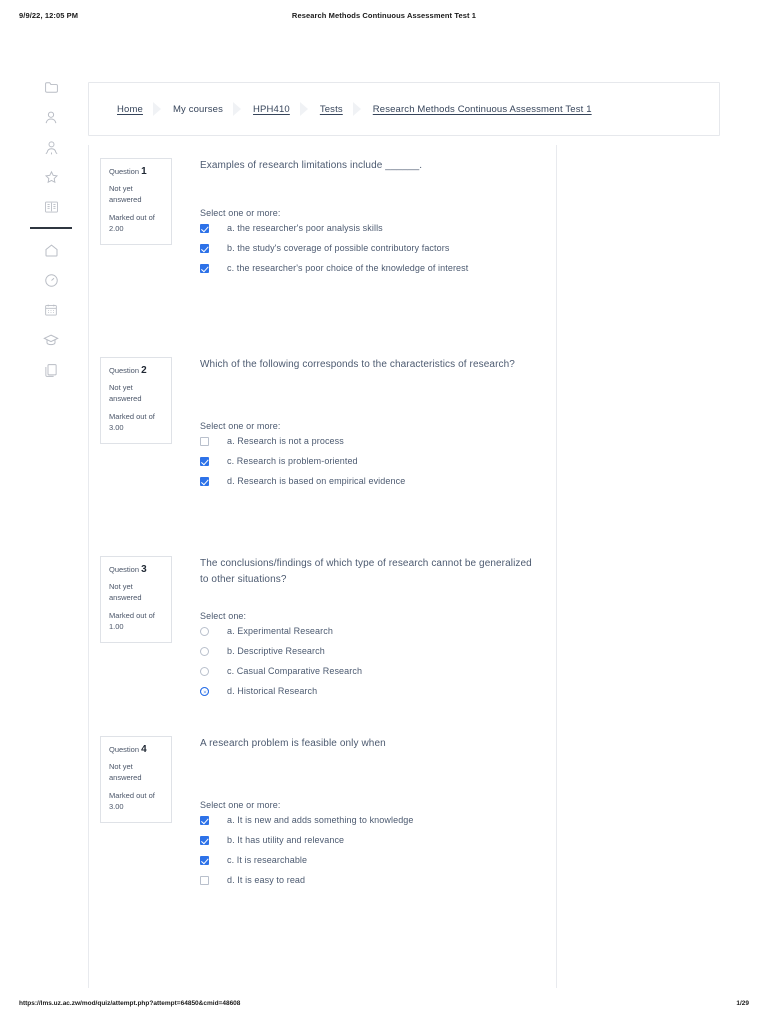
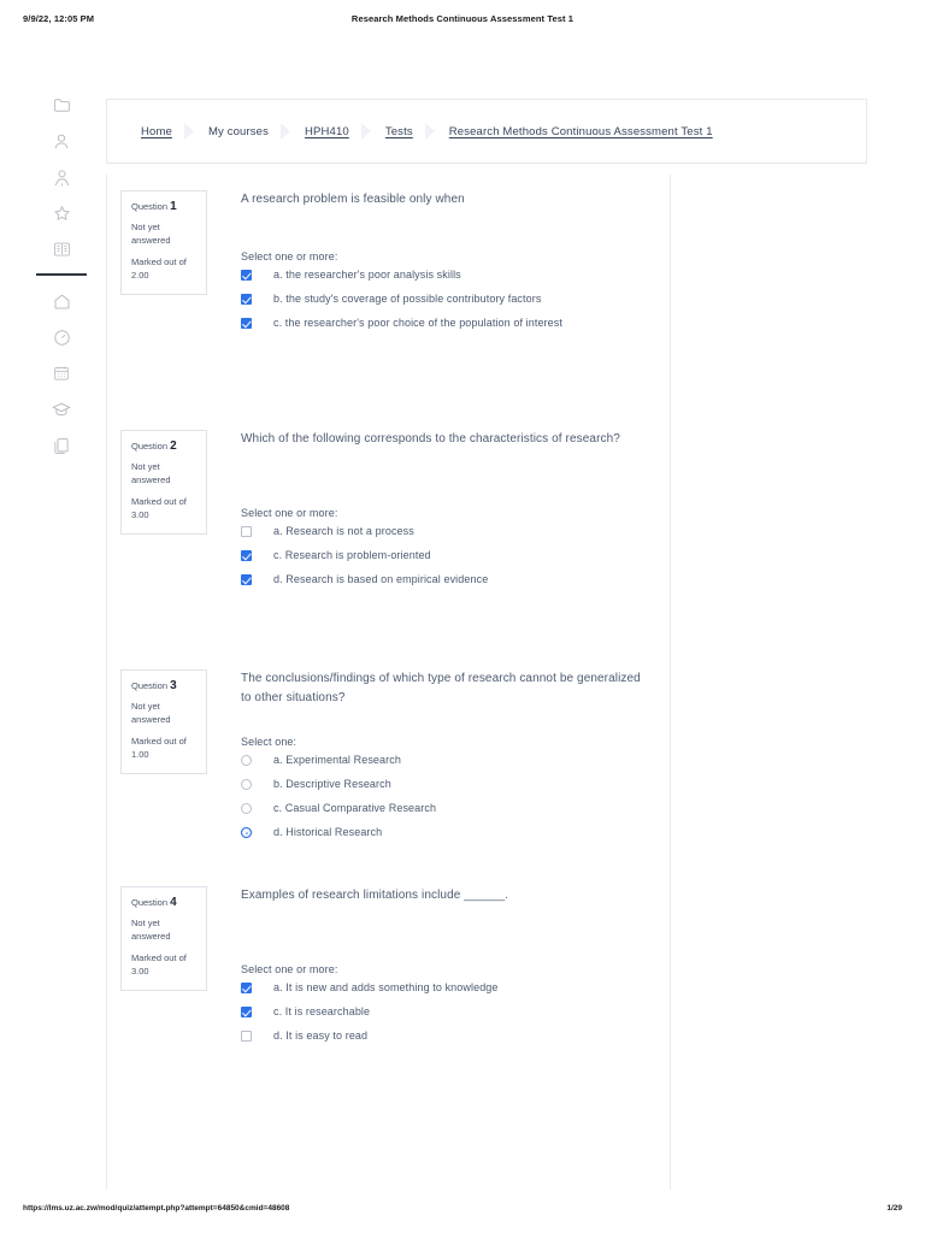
  9/9/22, 12:05 PM
  Research Methods Continuous Assessment Test 1
  Home
  My courses
  HPH410
  Tests
  Research Methods Continuous Assessment Test 1
  Question 1
  Not yet answered
  Marked out of 2.00
- Examples of research limitations include ______.
+ A research problem is feasible only when
  Select one or more:
  a. the researcher's poor analysis skills
  b. the study's coverage of possible contributory factors
- c. the researcher's poor choice of the knowledge of interest
+ c. the researcher's poor choice of the population of interest
  Question 2
  Not yet answered
  Marked out of 3.00
  Which of the following corresponds to the characteristics of research?
  Select one or more:
  a. Research is not a process
  c. Research is problem-oriented
  d. Research is based on empirical evidence
  Question 3
  Not yet answered
  Marked out of 1.00
  The conclusions/findings of which type of research cannot be generalized to other situations?
  Select one:
  a. Experimental Research
  b. Descriptive Research
  c. Casual Comparative Research
  d. Historical Research
  Question 4
  Not yet answered
  Marked out of 3.00
- A research problem is feasible only when
+ Examples of research limitations include ______.
  Select one or more:
  a. It is new and adds something to knowledge
- b. It has utility and relevance
  c. It is researchable
  d. It is easy to read
